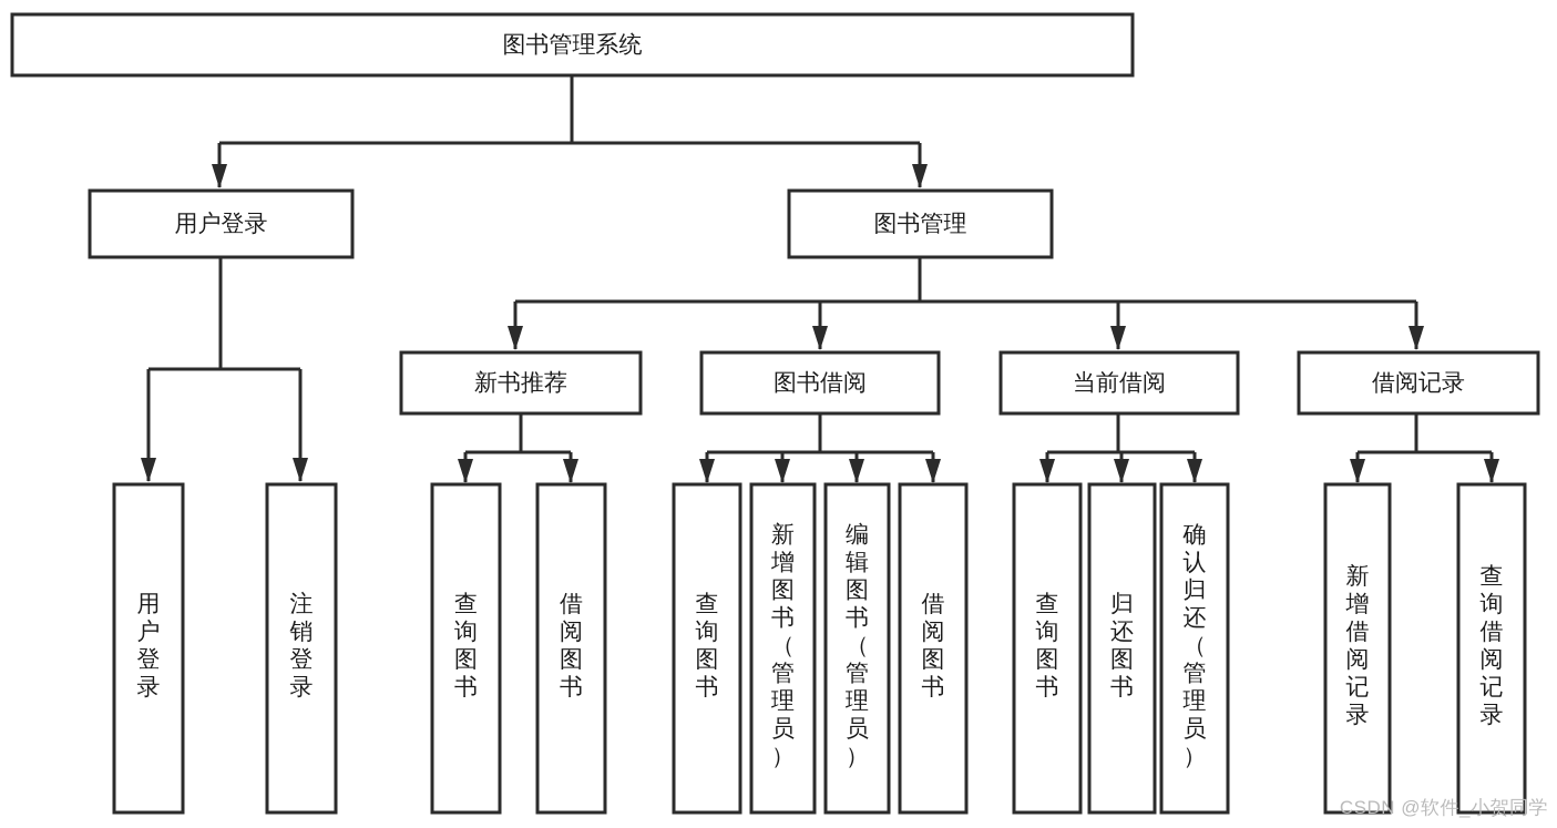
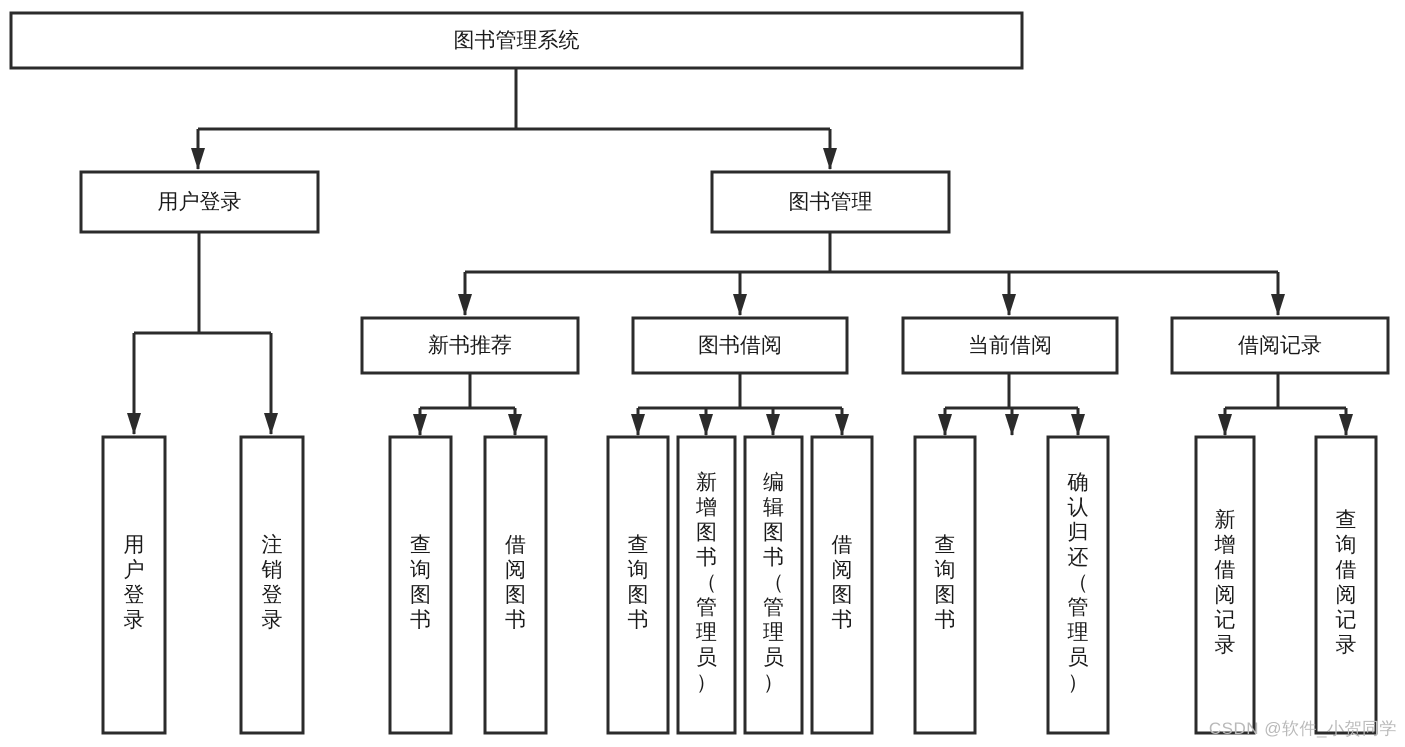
  图书管理系统
  用户登录
  图书管理
  新书推荐
  图书借阅
  当前借阅
  借阅记录
  用户登录
  注销登录
  查询图书
  借阅图书
  查询图书
  新增图书（管理员）
  编辑图书（管理员）
  借阅图书
  查询图书
- 归还图书
  确认归还（管理员）
  新增借阅记录
  查询借阅记录
  CSDN @软件_小贺同学
